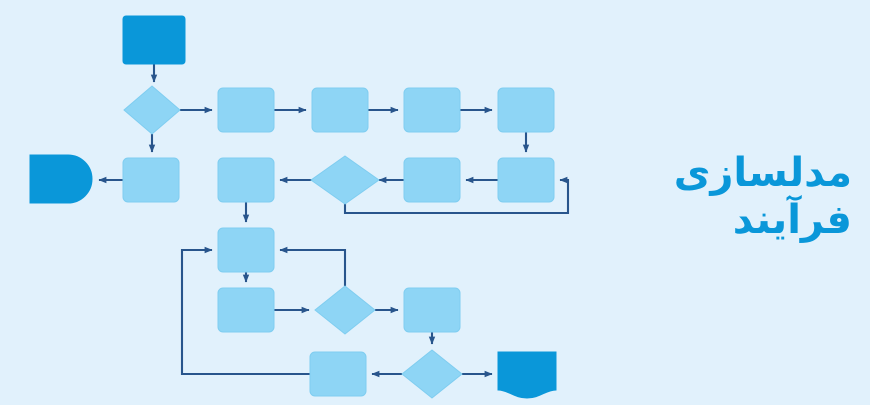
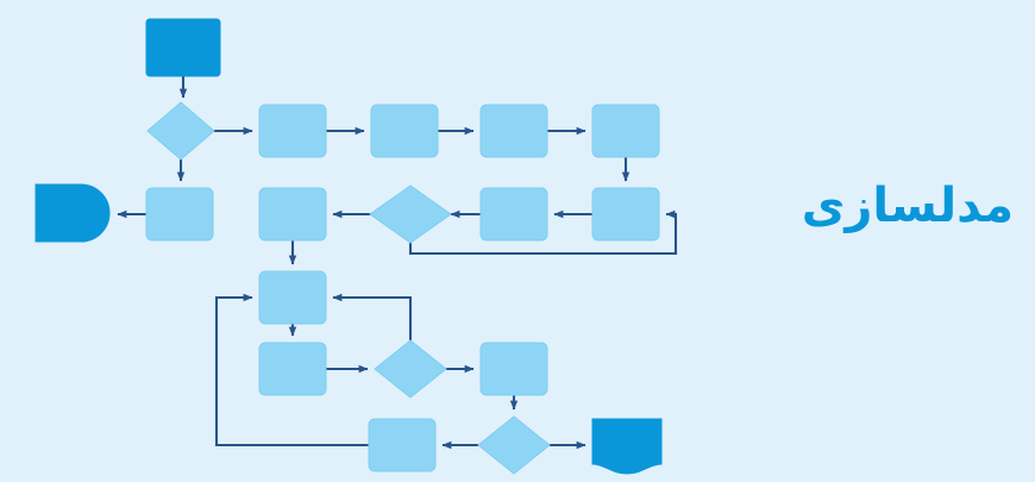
  مدلسازی
- فرآیند
